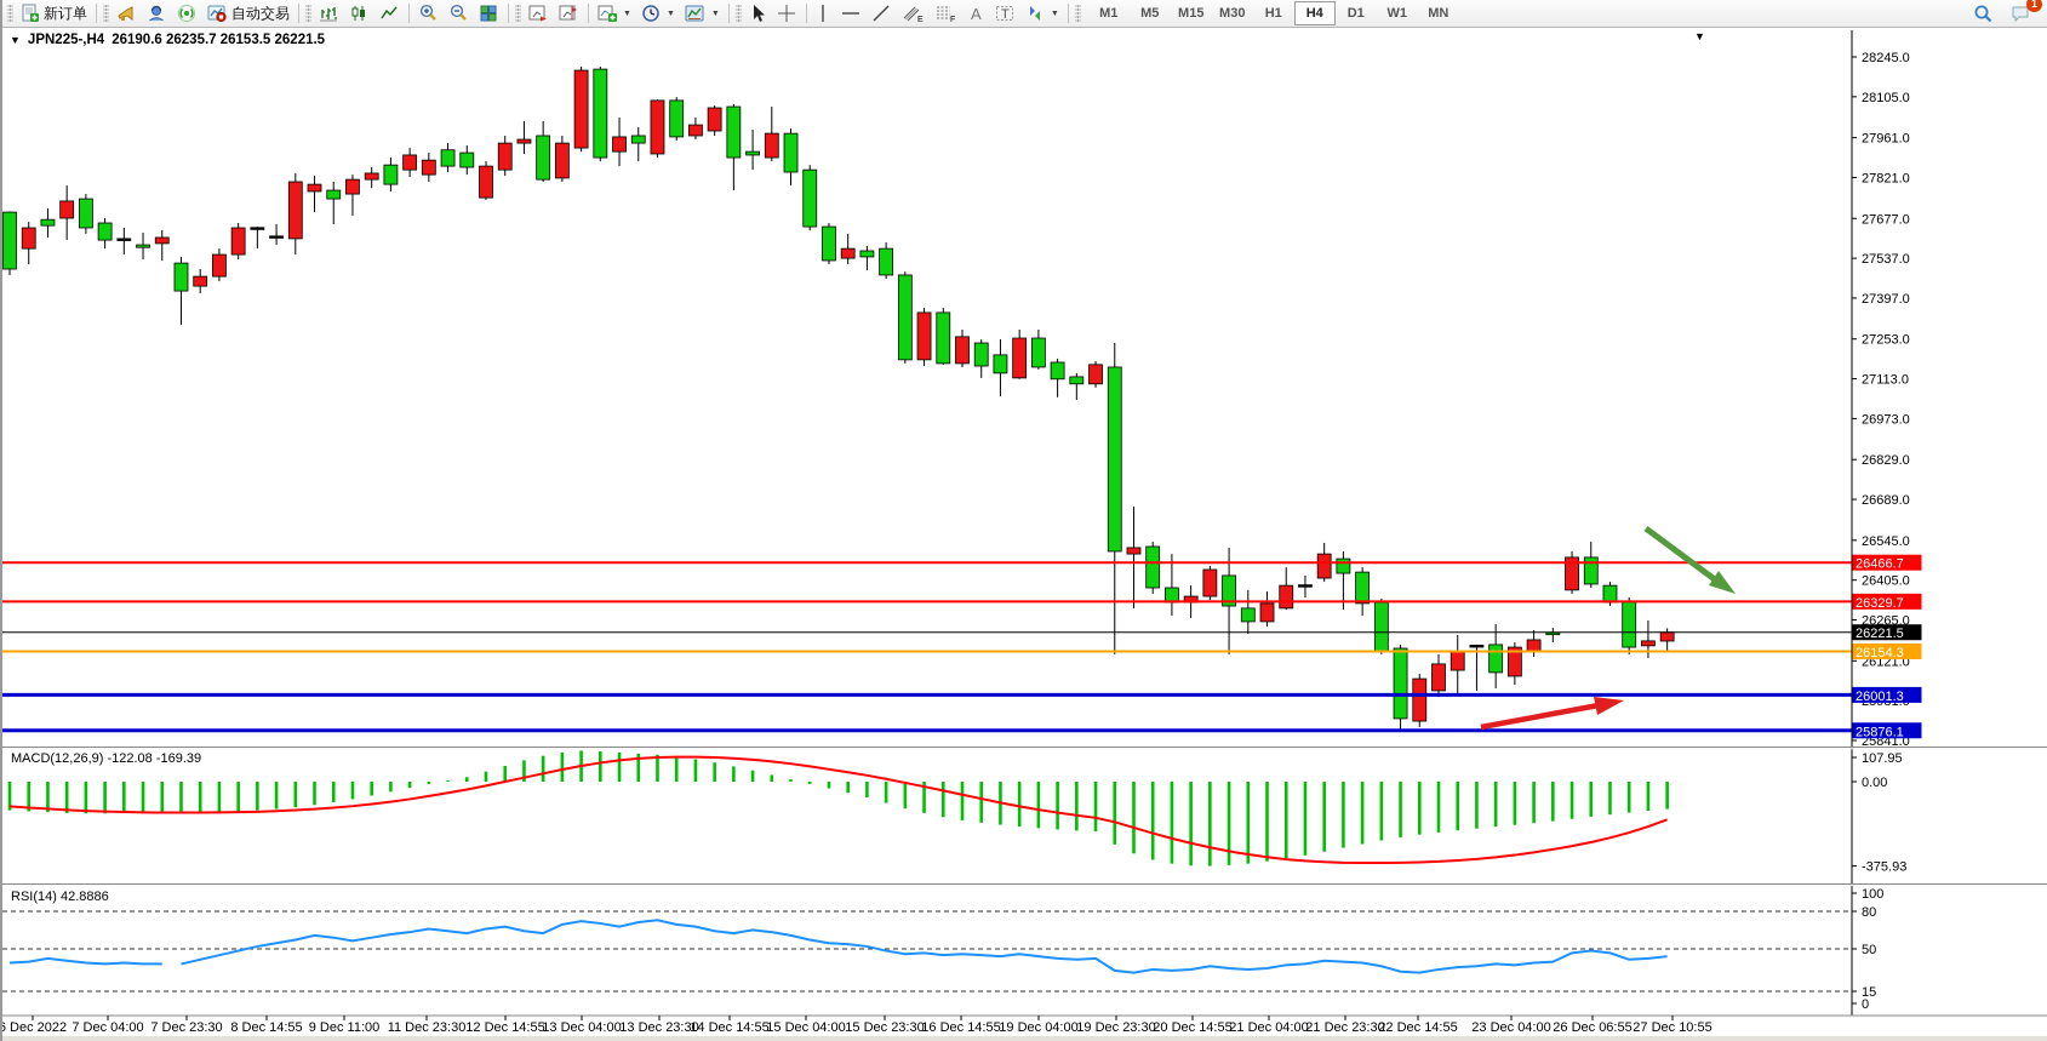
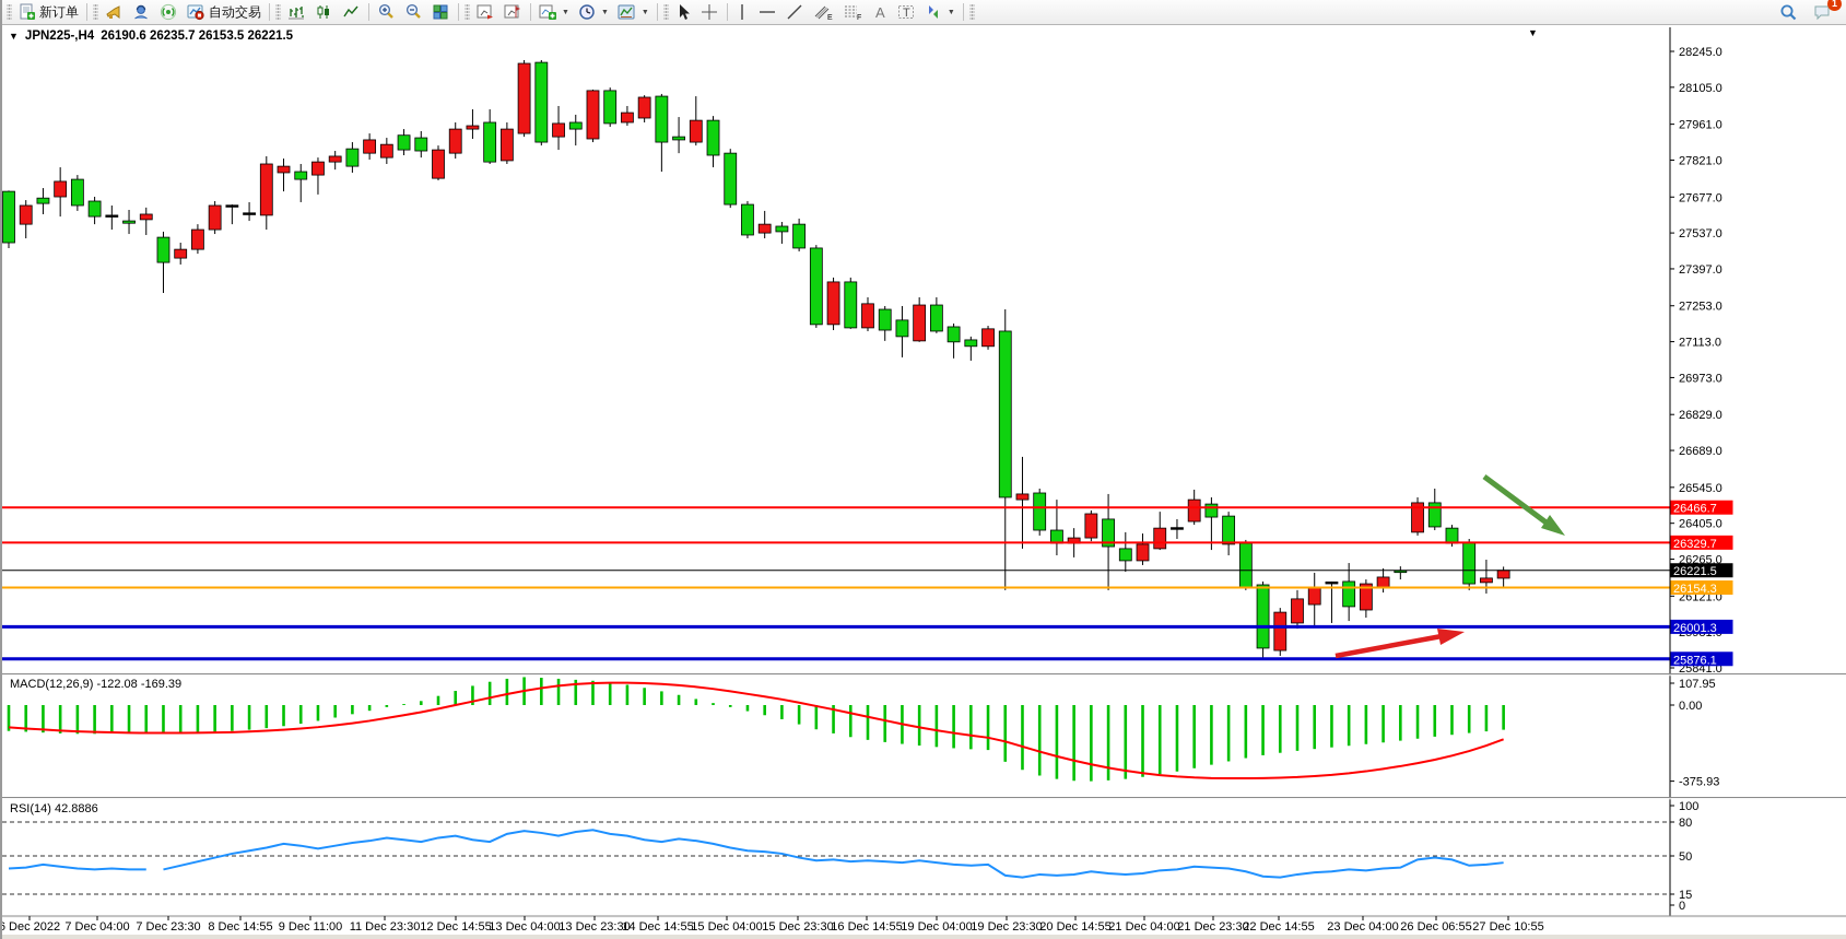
  新订单
  自动交易
  A
  T
- M1
- M5
- M15
- M30
- H1
- H4
- D1
- W1
- MN
  1
  28245.0
  28105.0
  27961.0
  27821.0
  27677.0
  27537.0
  27397.0
  27253.0
  27113.0
  26973.0
  26829.0
  26689.0
  26545.0
  26405.0
  26265.0
  26121.0
  25841.0
  26466.7
  26329.7
  26221.5
  26154.3
  26001.3
  25876.1
  107.95
  0.00
  -375.93
  100
  80
  50
  15
  0
  6 Dec 2022
  7 Dec 04:00
  7 Dec 23:30
  8 Dec 14:55
  9 Dec 11:00
  11 Dec 23:30
  12 Dec 14:55
  13 Dec 04:00
  13 Dec 23:30
  14 Dec 14:55
  15 Dec 04:00
  15 Dec 23:30
  16 Dec 14:55
  19 Dec 04:00
  19 Dec 23:30
  20 Dec 14:55
  21 Dec 04:00
  21 Dec 23:30
  22 Dec 14:55
  23 Dec 04:00
  26 Dec 06:55
  27 Dec 10:55
  ▼
  JPN225-,H4
  26190.6 26235.7 26153.5 26221.5
  ▼
  MACD(12,26,9) -122.08 -169.39
  RSI(14) 42.8886
